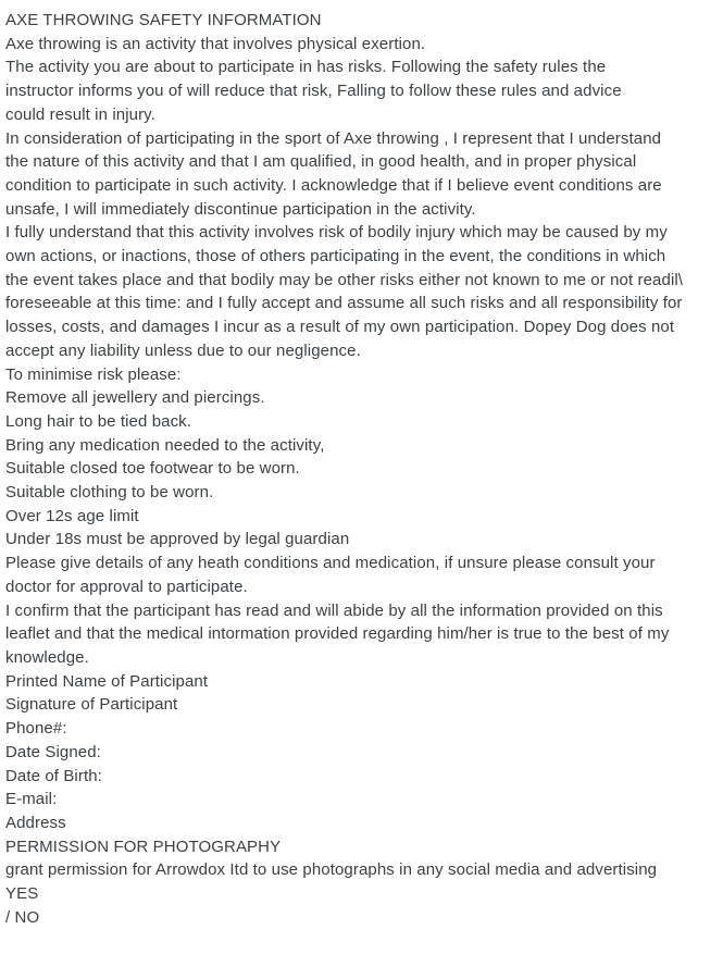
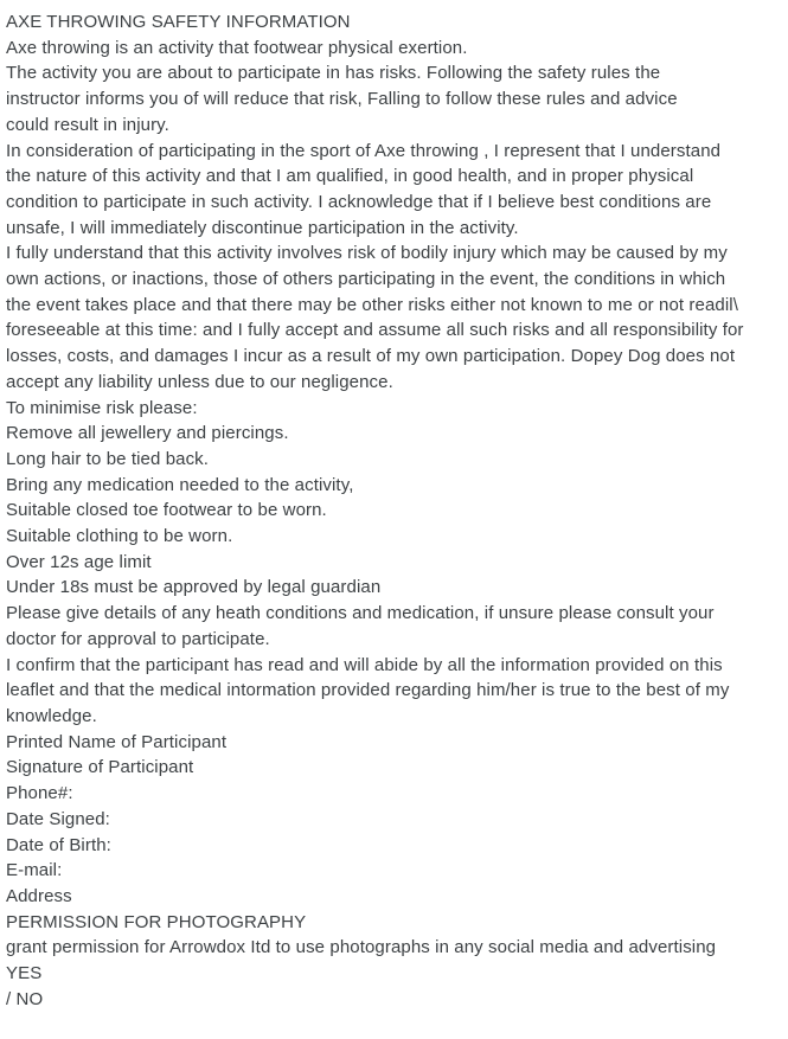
  AXE THROWING SAFETY INFORMATION
- Axe throwing is an activity that involves physical exertion.
+ Axe throwing is an activity that footwear physical exertion.
  The activity you are about to participate in has risks. Following the safety rules the
  instructor informs you of will reduce that risk, Falling to follow these rules and advice
  could result in injury.
  In consideration of participating in the sport of Axe throwing , I represent that I understand
  the nature of this activity and that I am qualified, in good health, and in proper physical
- condition to participate in such activity. I acknowledge that if I believe event conditions are
+ condition to participate in such activity. I acknowledge that if I believe best conditions are
  unsafe, I will immediately discontinue participation in the activity.
  I fully understand that this activity involves risk of bodily injury which may be caused by my
  own actions, or inactions, those of others participating in the event, the conditions in which
- the event takes place and that bodily may be other risks either not known to me or not readil\
+ the event takes place and that there may be other risks either not known to me or not readil\
  foreseeable at this time: and I fully accept and assume all such risks and all responsibility for
  losses, costs, and damages I incur as a result of my own participation. Dopey Dog does not
  accept any liability unless due to our negligence.
  To minimise risk please:
  Remove all jewellery and piercings.
  Long hair to be tied back.
  Bring any medication needed to the activity,
  Suitable closed toe footwear to be worn.
  Suitable clothing to be worn.
  Over 12s age limit
  Under 18s must be approved by legal guardian
  Please give details of any heath conditions and medication, if unsure please consult your
  doctor for approval to participate.
  I confirm that the participant has read and will abide by all the information provided on this
  leaflet and that the medical intormation provided regarding him/her is true to the best of my
  knowledge.
  Printed Name of Participant
  Signature of Participant
  Phone#:
  Date Signed:
  Date of Birth:
  E-mail:
  Address
  PERMISSION FOR PHOTOGRAPHY
  grant permission for Arrowdox Itd to use photographs in any social media and advertising
  YES
  / NO
